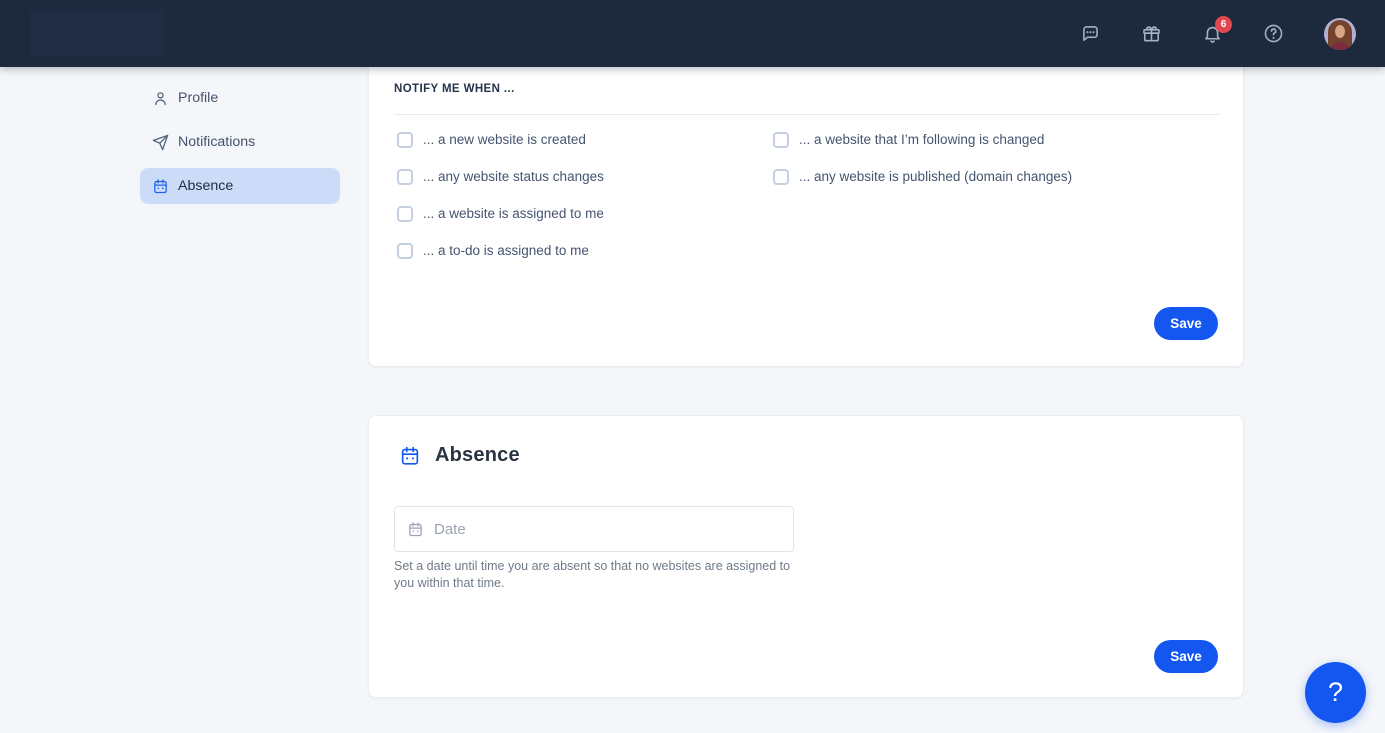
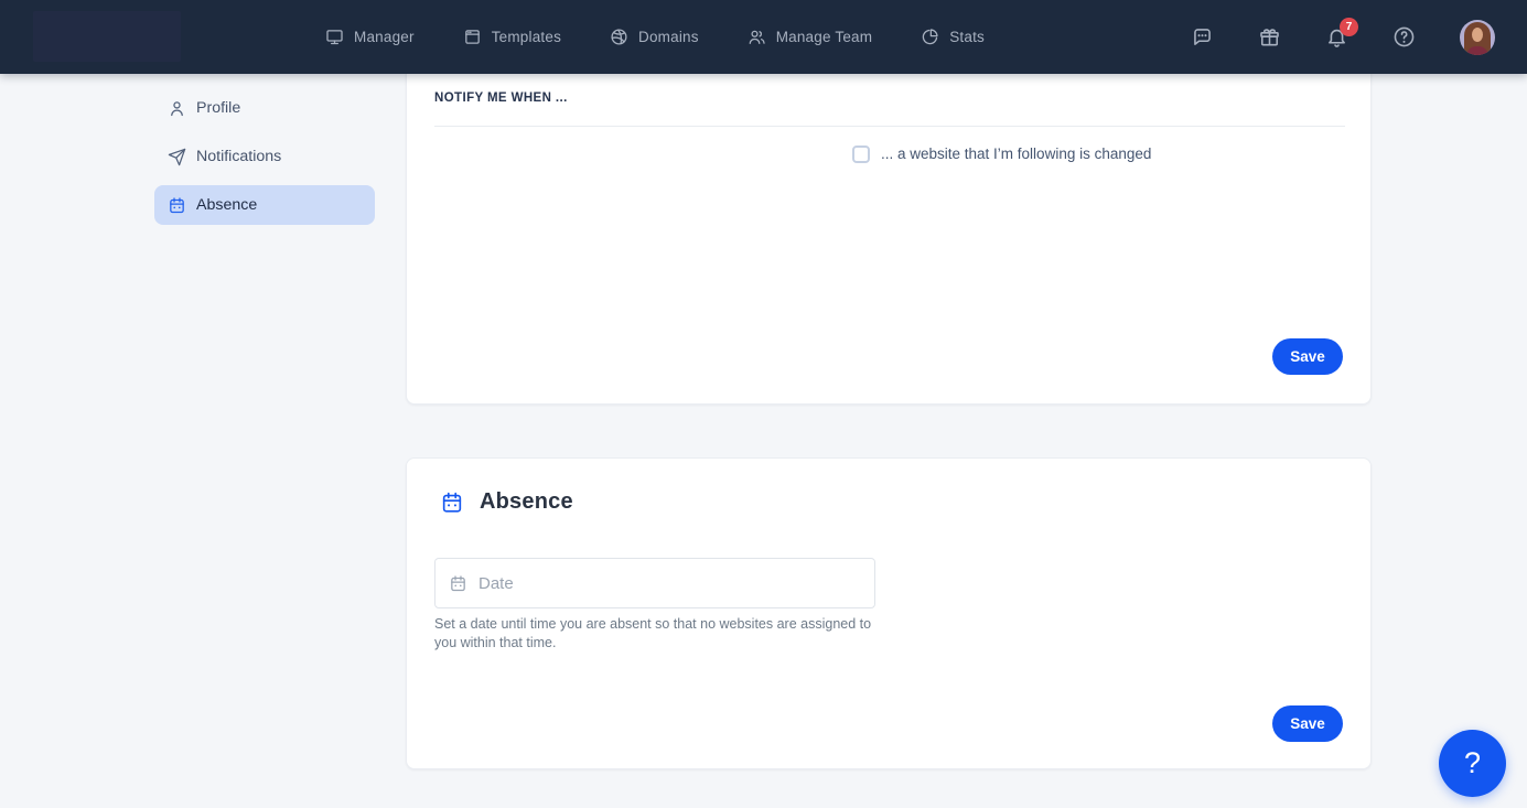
+ Manager
+ Templates
+ Domains
+ Manage Team
+ Stats
- 6
+ 7
  Profile
  Notifications
  Absence
  NOTIFY ME WHEN ...
- ... a new website is created
- ... any website status changes
- ... a website is assigned to me
- ... a to-do is assigned to me
  ... a website that I’m following is changed
- ... any website is published (domain changes)
  Save
  Absence
  Date
  Set a date until time you are absent so that no websites are assigned to you within that time.
  Save
  ?
